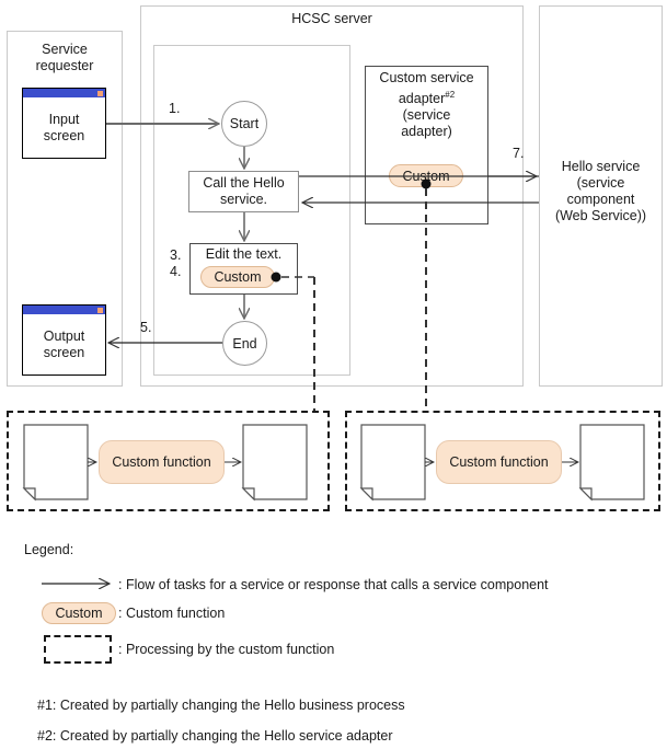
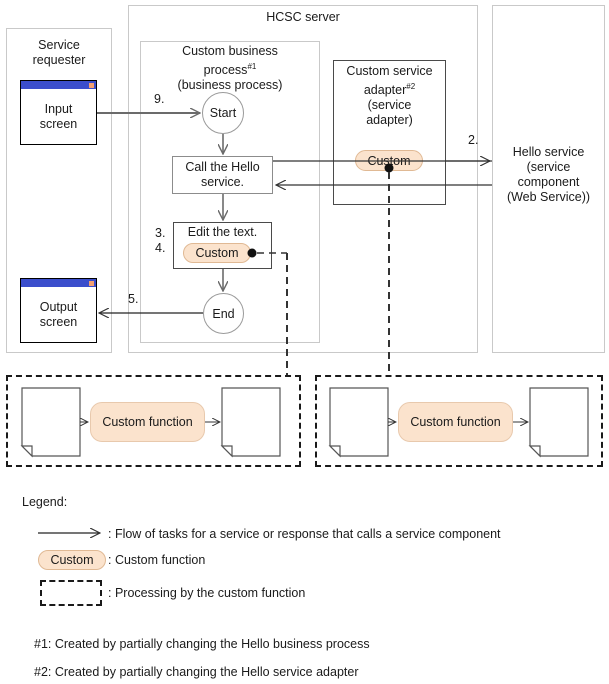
  Service
  requester
  HCSC server
  Hello service
  (service
  component
  (Web Service))
+ Custom business
+ process#1
+ (business process)
  Custom service
  adapter#2
  (service
  adapter)
  Input
  screen
  Output
  screen
  Start
  End
  Call the Hello
  service.
  Edit the text.
  Custom
- 1.
+ 9.
- 7.
+ 2.
  3.
  4.
  5.
  Custom function
  Custom function
  Legend:
  : Flow of tasks for a service or response that calls a service component
  Custom
  : Custom function
  : Processing by the custom function
  #1: Created by partially changing the Hello business process
  #2: Created by partially changing the Hello service adapter
